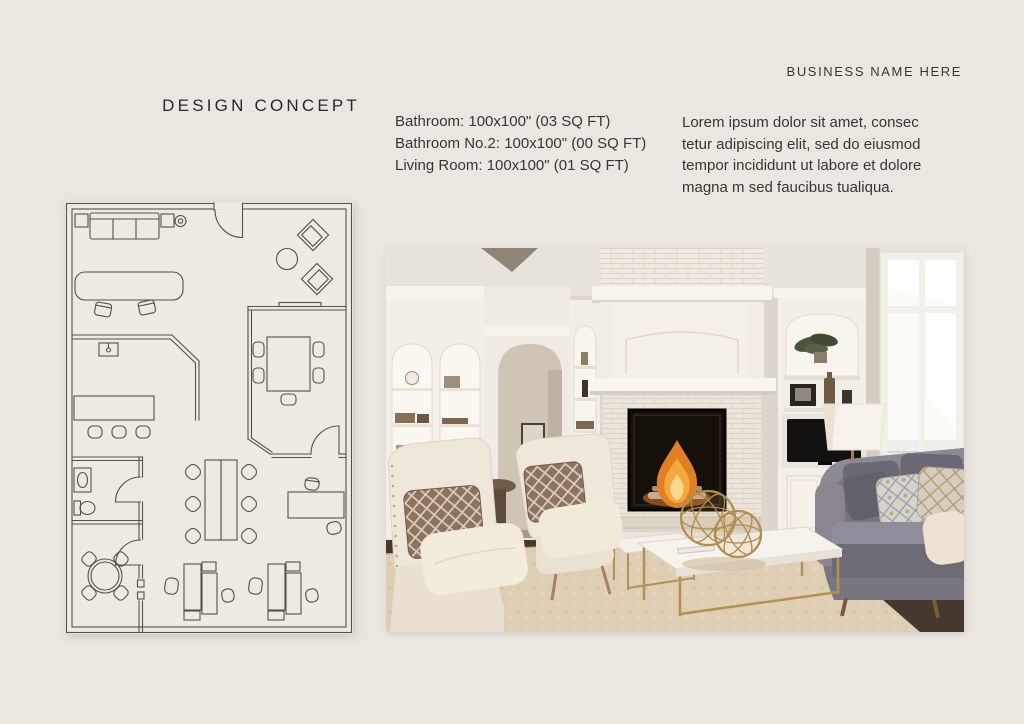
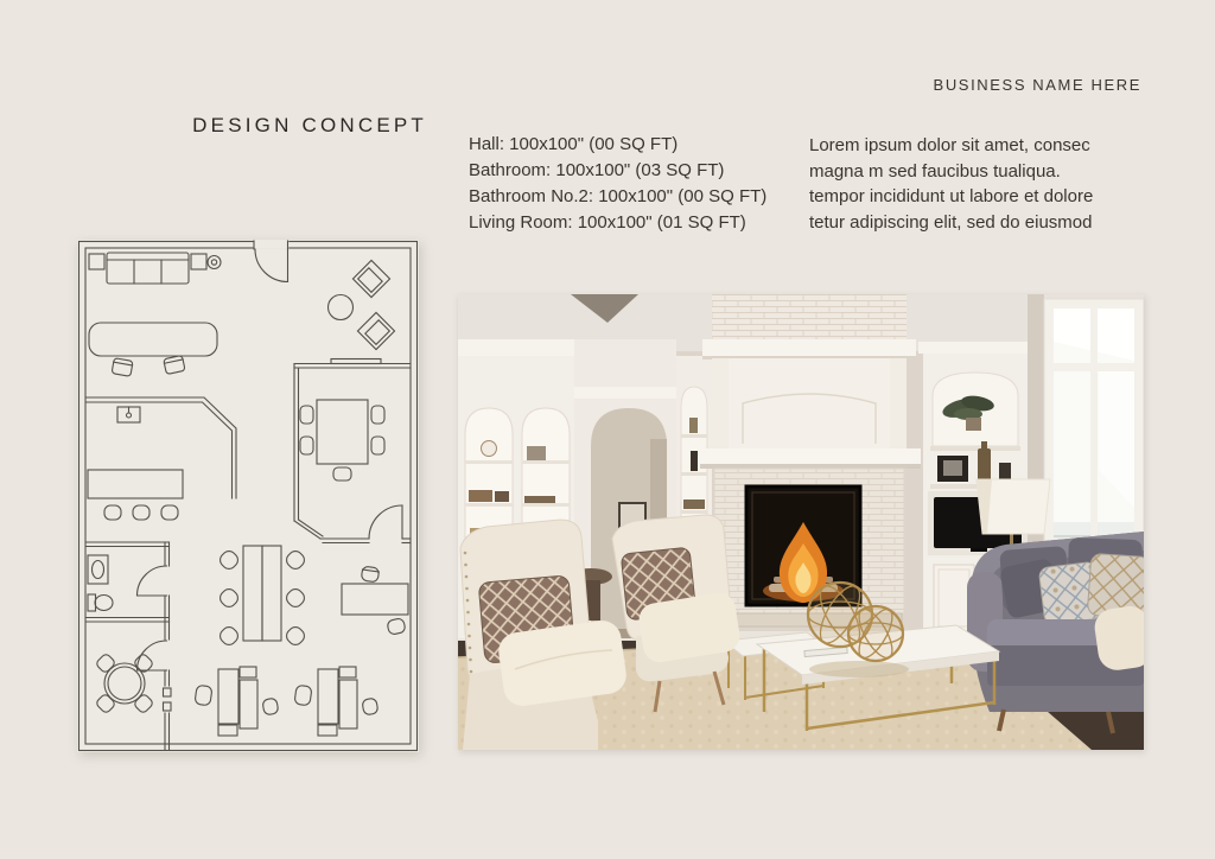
  BUSINESS NAME HERE
  DESIGN CONCEPT
+ Hall: 100x100" (00 SQ FT)
  Bathroom: 100x100" (03 SQ FT)
  Bathroom No.2: 100x100" (00 SQ FT)
  Living Room: 100x100" (01 SQ FT)
  Lorem ipsum dolor sit amet, consec
- tetur adipiscing elit, sed do eiusmod
+ magna m sed faucibus tualiqua.
  tempor incididunt ut labore et dolore
- magna m sed faucibus tualiqua.
+ tetur adipiscing elit, sed do eiusmod
